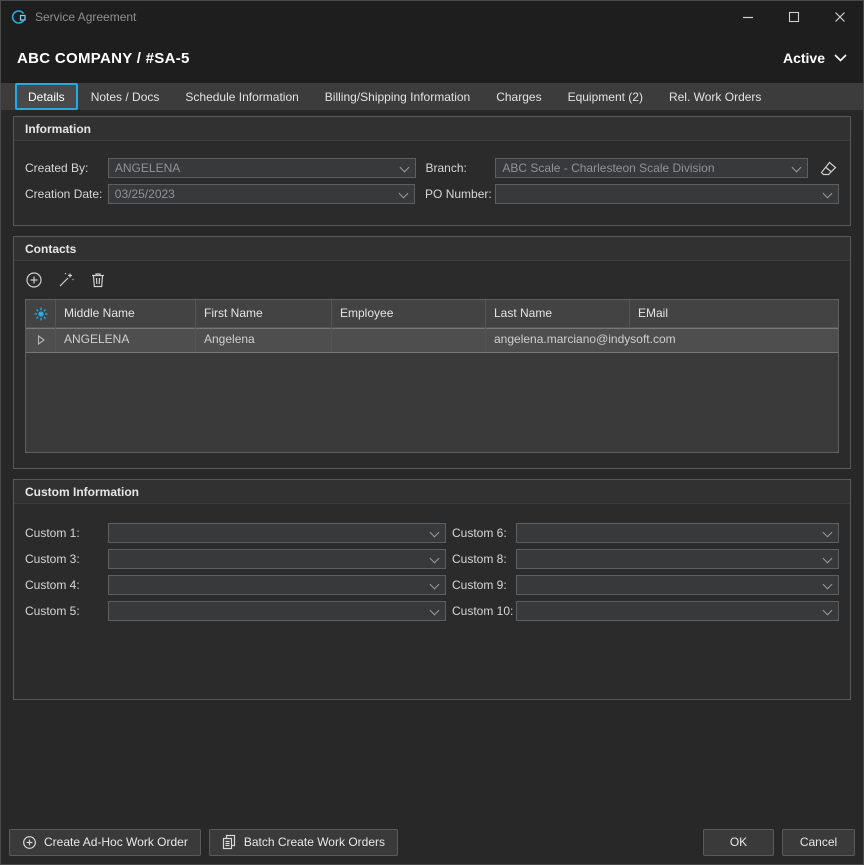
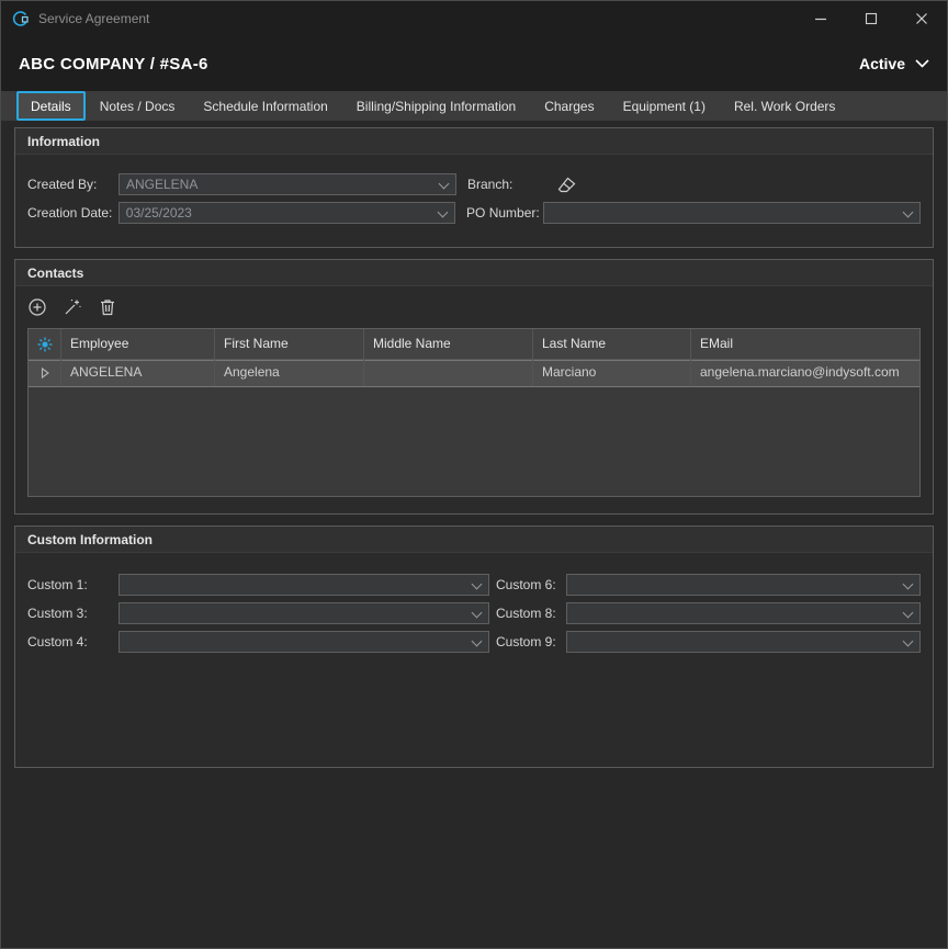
  Service Agreement
- ABC COMPANY / #SA-5
+ ABC COMPANY / #SA-6
  Active
  Details
  Notes / Docs
  Schedule Information
  Billing/Shipping Information
  Charges
- Equipment (2)
+ Equipment (1)
  Rel. Work Orders
  Information
  Created By:
  ANGELENA
  Branch:
- ABC Scale - Charlesteon Scale Division
  Creation Date:
  03/25/2023
  PO Number:
  Contacts
- Middle Name
+ Employee
  First Name
- Employee
+ Middle Name
  Last Name
  EMail
  ANGELENA
  Angelena
+ Marciano
  angelena.marciano@indysoft.com
  Custom Information
  Custom 1:
  Custom 6:
  Custom 3:
  Custom 8:
  Custom 4:
  Custom 9:
- Custom 5:
- Custom 10:
- Create Ad-Hoc Work Order
- Batch Create Work Orders
- OK
- Cancel
